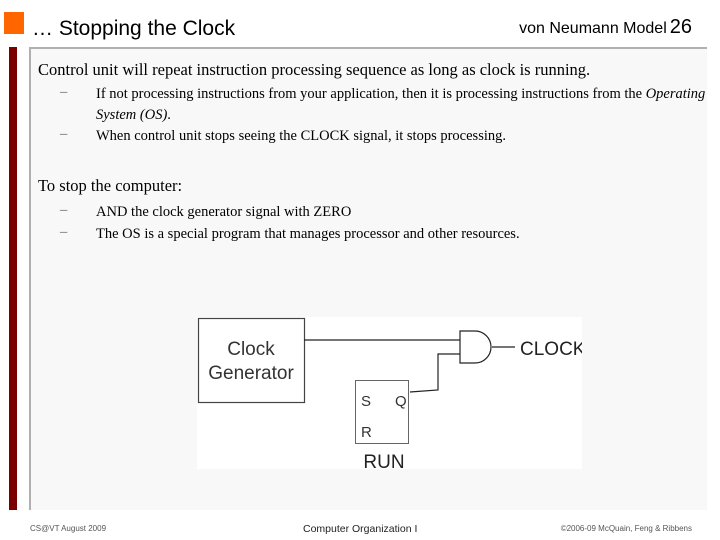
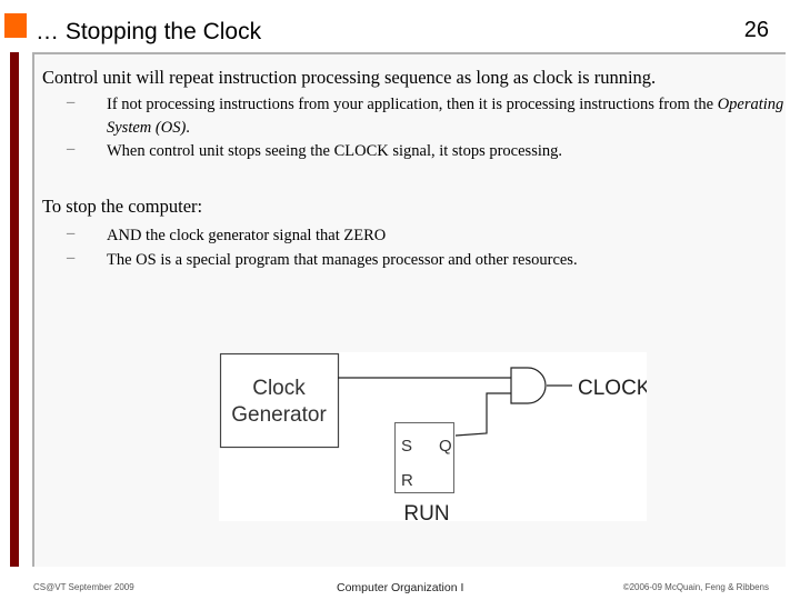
  … Stopping the Clock
- von Neumann Model
  26
  Control unit will repeat instruction processing sequence as long as clock is running.
  –
  If not processing instructions from your application, then it is processing instructions from the Operating System (OS).
  –
  When control unit stops seeing the CLOCK signal, it stops processing.
  To stop the computer:
  –
- AND the clock generator signal with ZERO
+ AND the clock generator signal that ZERO
  –
  The OS is a special program that manages processor and other resources.
  Clock
  Generator
  CLOCK
  S
  Q
  R
  RUN
- CS@VT August 2009
+ CS@VT September 2009
  Computer Organization I
  ©2006-09 McQuain, Feng & Ribbens
